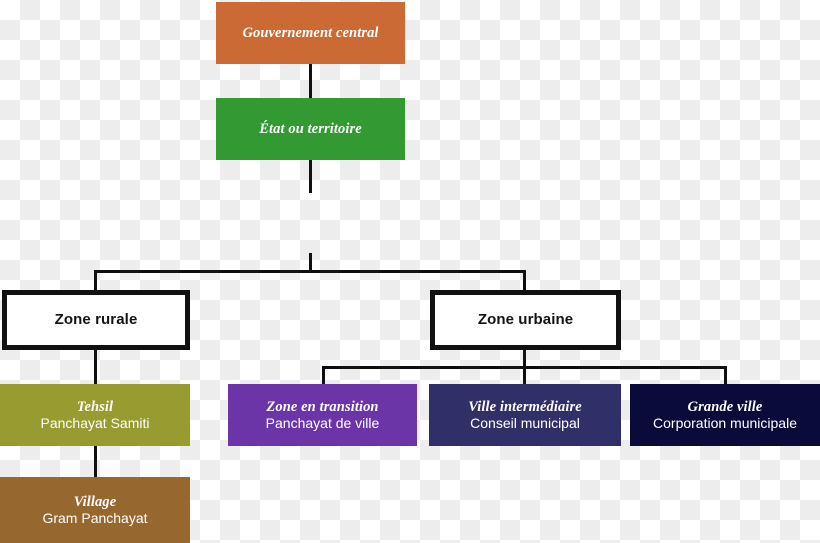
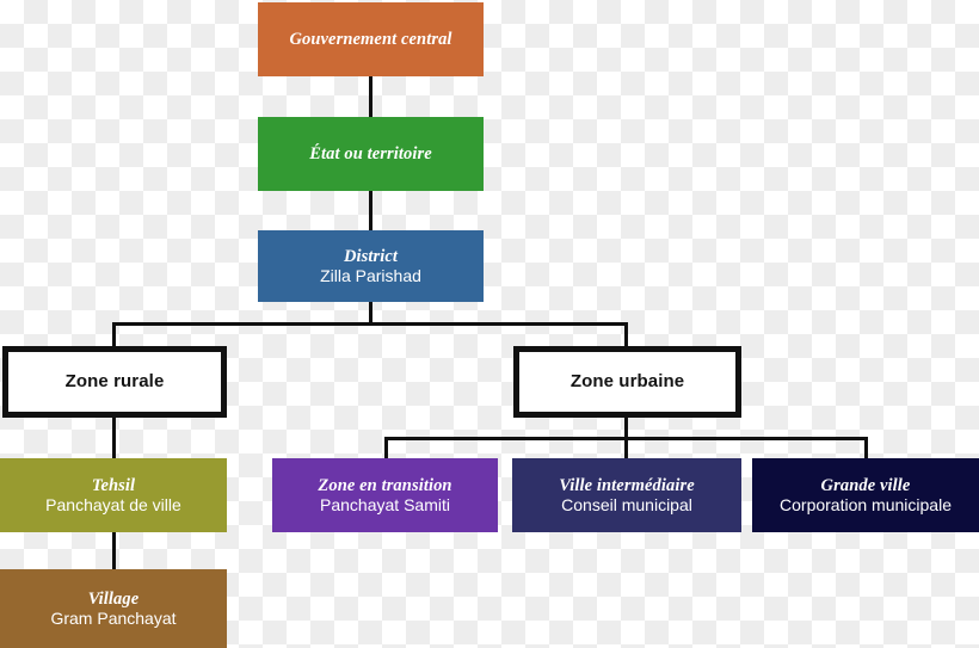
  Gouvernement central
  État ou territoire
+ District
+ Zilla Parishad
  Zone rurale
  Zone urbaine
  Tehsil
- Panchayat Samiti
+ Panchayat de ville
  Zone en transition
- Panchayat de ville
+ Panchayat Samiti
  Ville intermédiaire
  Conseil municipal
  Grande ville
  Corporation municipale
  Village
  Gram Panchayat
